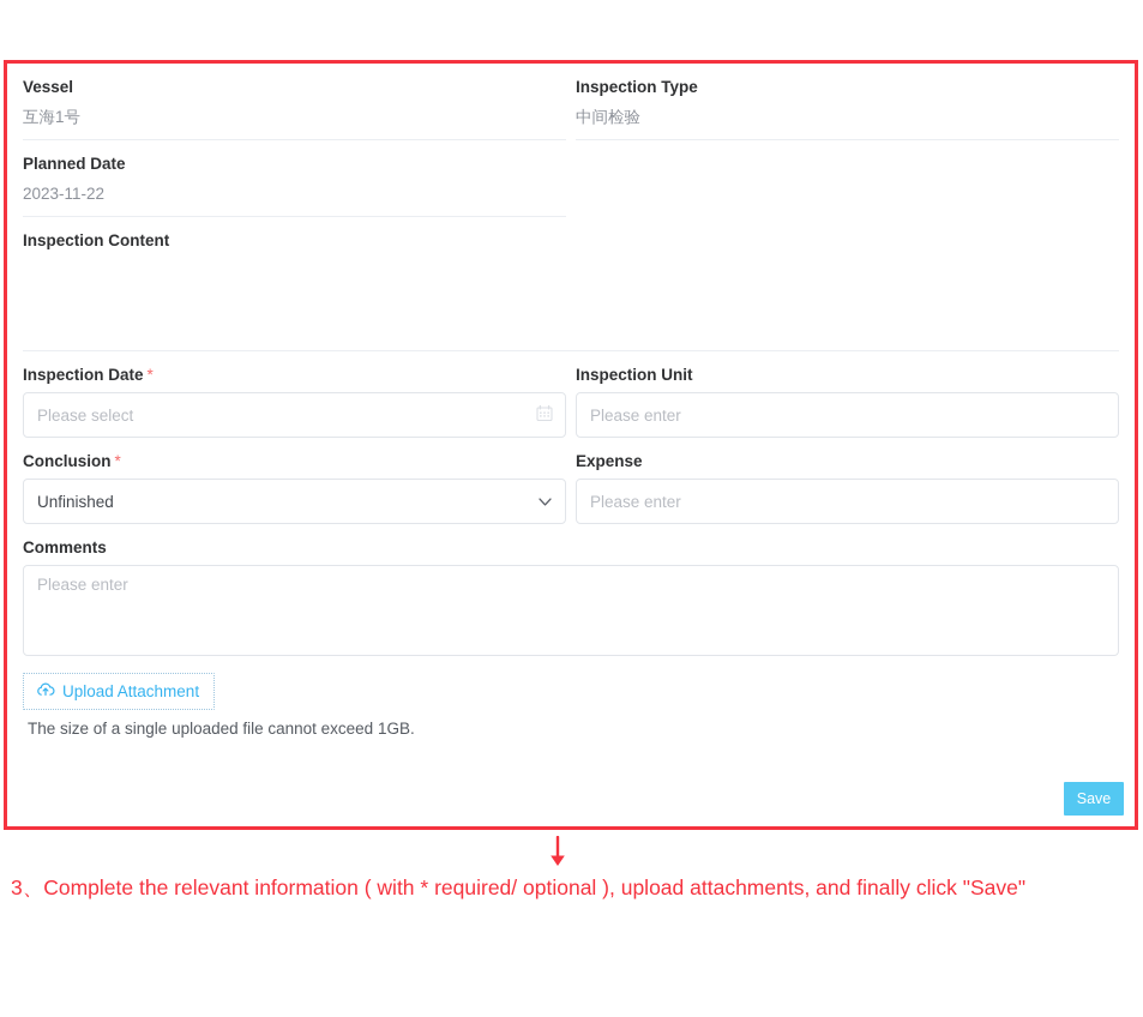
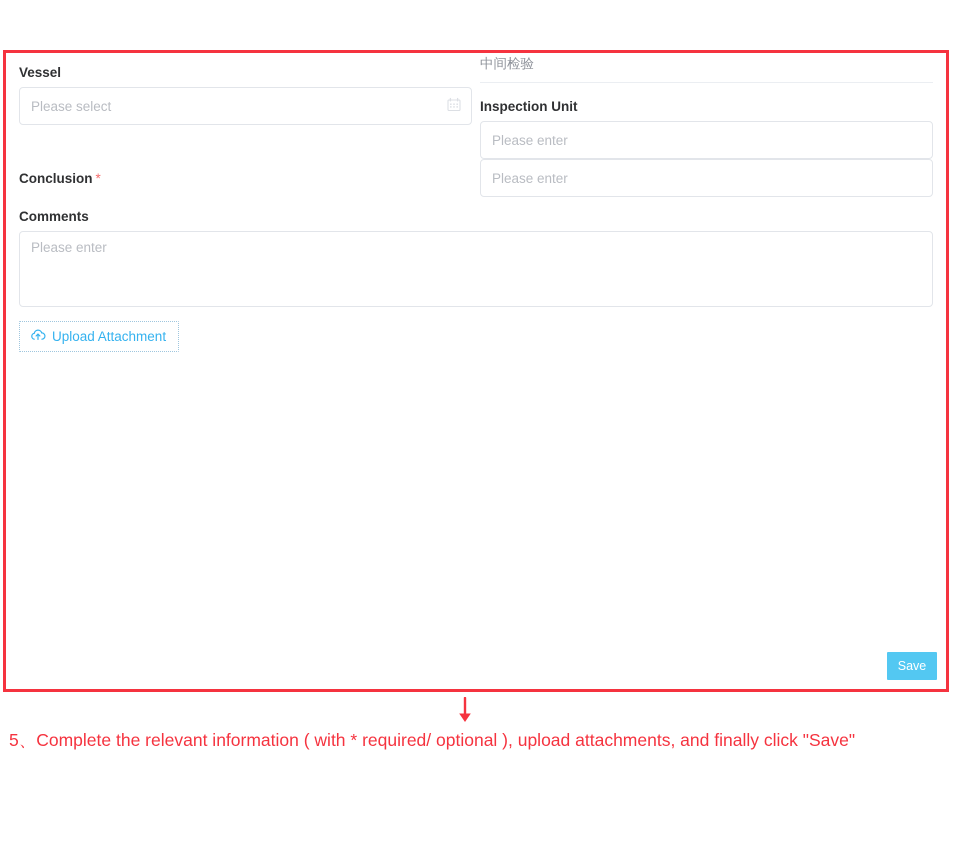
  Vessel
- 互海1号
- Inspection Type
  中间检验
- Planned Date
- 2023-11-22
- Inspection Content
- Inspection Date *
  Please select
  Inspection Unit
  Please enter
  Conclusion *
- Unfinished
- Expense
  Please enter
  Comments
  Please enter
  Upload Attachment
- The size of a single uploaded file cannot exceed 1GB.
  Save
- 3、Complete the relevant information ( with * required/ optional ), upload attachments, and finally click "Save"
+ 5、Complete the relevant information ( with * required/ optional ), upload attachments, and finally click "Save"
